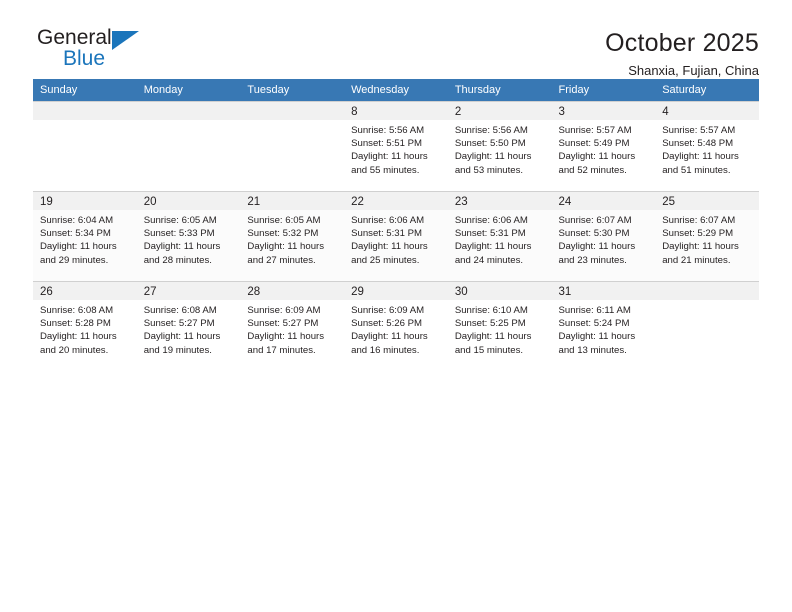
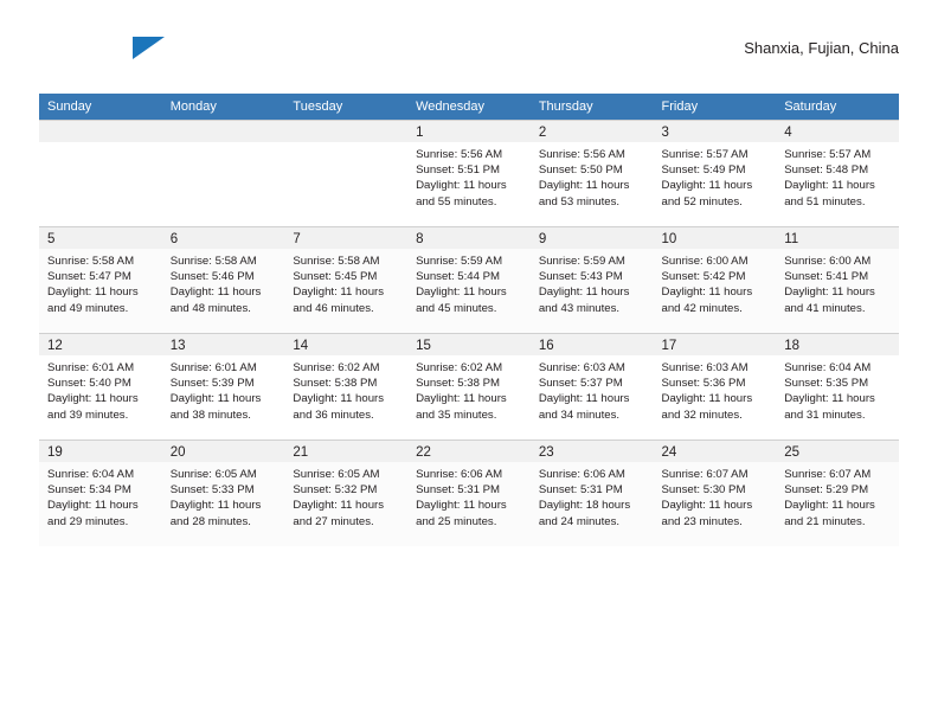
- General
- Blue
- October 2025
  Shanxia, Fujian, China
  Sunday	Monday	Tuesday	Wednesday	Thursday	Friday	Saturday
- 			8Sunrise: 5:56 AMSunset: 5:51 PMDaylight: 11 hours and 55 minutes.	2Sunrise: 5:56 AMSunset: 5:50 PMDaylight: 11 hours and 53 minutes.	3Sunrise: 5:57 AMSunset: 5:49 PMDaylight: 11 hours and 52 minutes.	4Sunrise: 5:57 AMSunset: 5:48 PMDaylight: 11 hours and 51 minutes.
+ 			1Sunrise: 5:56 AMSunset: 5:51 PMDaylight: 11 hours and 55 minutes.	2Sunrise: 5:56 AMSunset: 5:50 PMDaylight: 11 hours and 53 minutes.	3Sunrise: 5:57 AMSunset: 5:49 PMDaylight: 11 hours and 52 minutes.	4Sunrise: 5:57 AMSunset: 5:48 PMDaylight: 11 hours and 51 minutes.
+ 5Sunrise: 5:58 AMSunset: 5:47 PMDaylight: 11 hours and 49 minutes.	6Sunrise: 5:58 AMSunset: 5:46 PMDaylight: 11 hours and 48 minutes.	7Sunrise: 5:58 AMSunset: 5:45 PMDaylight: 11 hours and 46 minutes.	8Sunrise: 5:59 AMSunset: 5:44 PMDaylight: 11 hours and 45 minutes.	9Sunrise: 5:59 AMSunset: 5:43 PMDaylight: 11 hours and 43 minutes.	10Sunrise: 6:00 AMSunset: 5:42 PMDaylight: 11 hours and 42 minutes.	11Sunrise: 6:00 AMSunset: 5:41 PMDaylight: 11 hours and 41 minutes.
+ 12Sunrise: 6:01 AMSunset: 5:40 PMDaylight: 11 hours and 39 minutes.	13Sunrise: 6:01 AMSunset: 5:39 PMDaylight: 11 hours and 38 minutes.	14Sunrise: 6:02 AMSunset: 5:38 PMDaylight: 11 hours and 36 minutes.	15Sunrise: 6:02 AMSunset: 5:38 PMDaylight: 11 hours and 35 minutes.	16Sunrise: 6:03 AMSunset: 5:37 PMDaylight: 11 hours and 34 minutes.	17Sunrise: 6:03 AMSunset: 5:36 PMDaylight: 11 hours and 32 minutes.	18Sunrise: 6:04 AMSunset: 5:35 PMDaylight: 11 hours and 31 minutes.
- 19Sunrise: 6:04 AMSunset: 5:34 PMDaylight: 11 hours and 29 minutes.	20Sunrise: 6:05 AMSunset: 5:33 PMDaylight: 11 hours and 28 minutes.	21Sunrise: 6:05 AMSunset: 5:32 PMDaylight: 11 hours and 27 minutes.	22Sunrise: 6:06 AMSunset: 5:31 PMDaylight: 11 hours and 25 minutes.	23Sunrise: 6:06 AMSunset: 5:31 PMDaylight: 11 hours and 24 minutes.	24Sunrise: 6:07 AMSunset: 5:30 PMDaylight: 11 hours and 23 minutes.	25Sunrise: 6:07 AMSunset: 5:29 PMDaylight: 11 hours and 21 minutes.
+ 19Sunrise: 6:04 AMSunset: 5:34 PMDaylight: 11 hours and 29 minutes.	20Sunrise: 6:05 AMSunset: 5:33 PMDaylight: 11 hours and 28 minutes.	21Sunrise: 6:05 AMSunset: 5:32 PMDaylight: 11 hours and 27 minutes.	22Sunrise: 6:06 AMSunset: 5:31 PMDaylight: 11 hours and 25 minutes.	23Sunrise: 6:06 AMSunset: 5:31 PMDaylight: 18 hours and 24 minutes.	24Sunrise: 6:07 AMSunset: 5:30 PMDaylight: 11 hours and 23 minutes.	25Sunrise: 6:07 AMSunset: 5:29 PMDaylight: 11 hours and 21 minutes.
- 26Sunrise: 6:08 AMSunset: 5:28 PMDaylight: 11 hours and 20 minutes.	27Sunrise: 6:08 AMSunset: 5:27 PMDaylight: 11 hours and 19 minutes.	28Sunrise: 6:09 AMSunset: 5:27 PMDaylight: 11 hours and 17 minutes.	29Sunrise: 6:09 AMSunset: 5:26 PMDaylight: 11 hours and 16 minutes.	30Sunrise: 6:10 AMSunset: 5:25 PMDaylight: 11 hours and 15 minutes.	31Sunrise: 6:11 AMSunset: 5:24 PMDaylight: 11 hours and 13 minutes.
